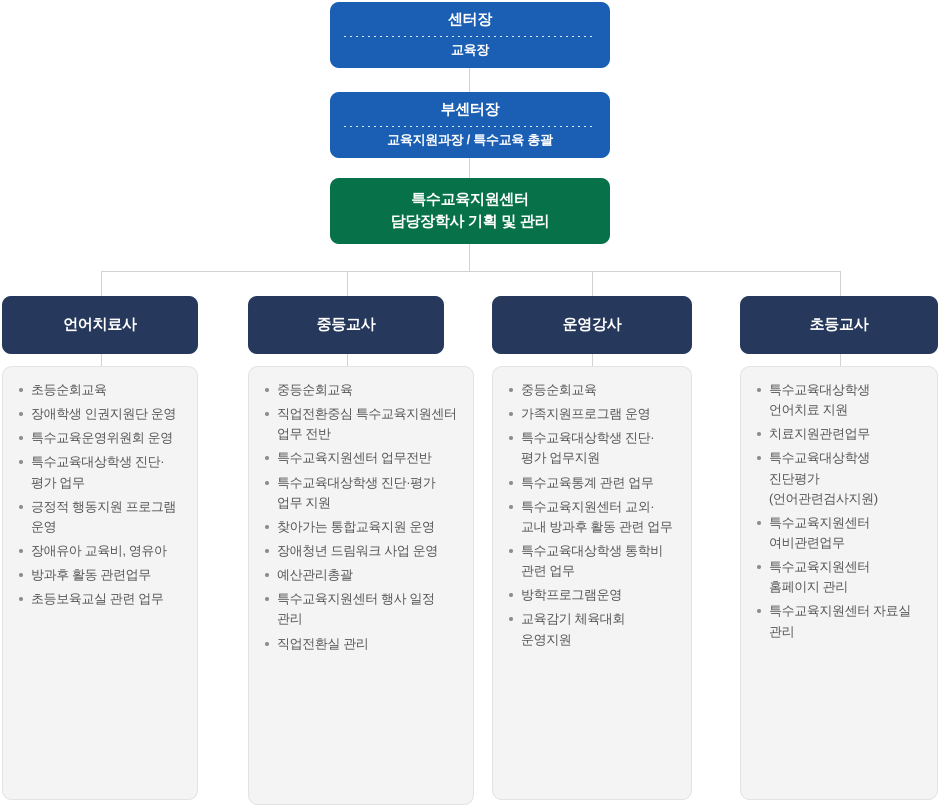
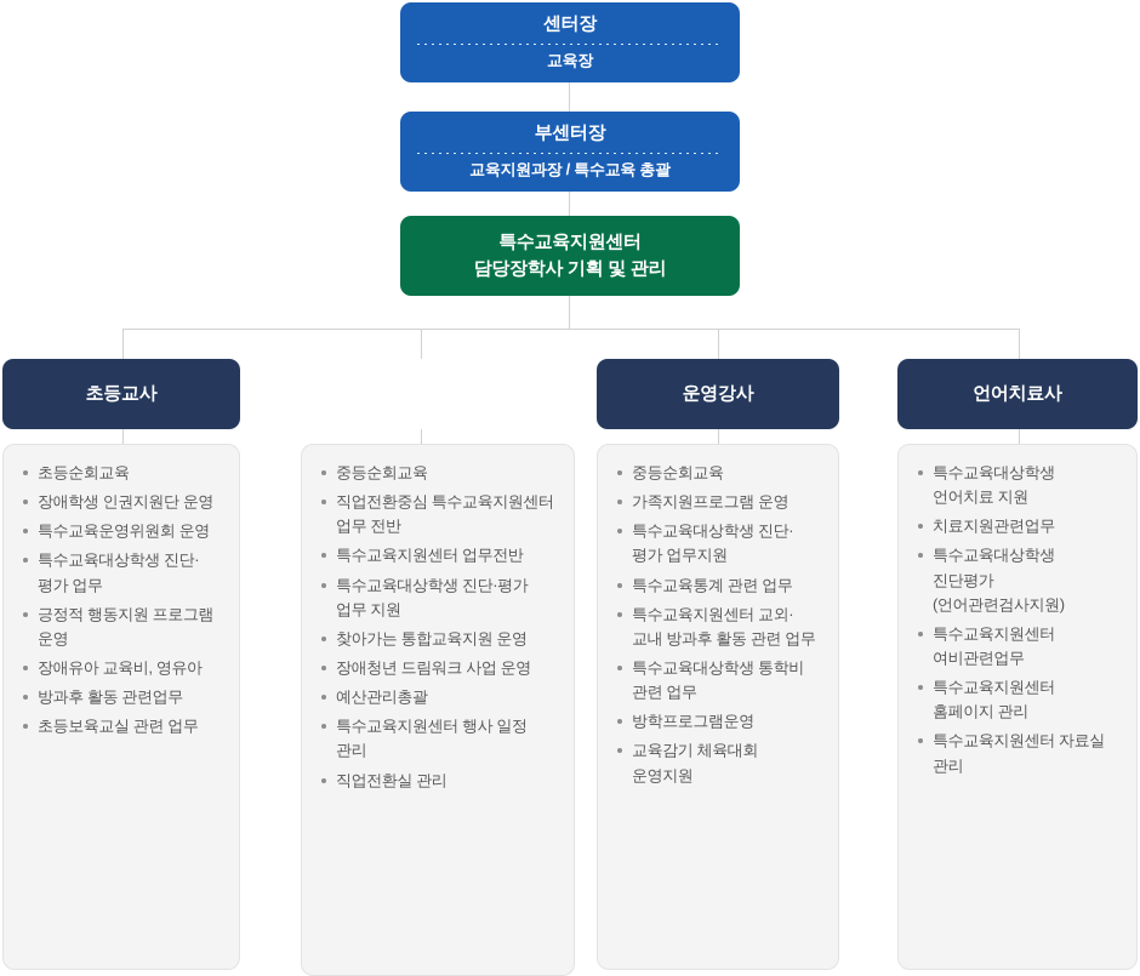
  센터장
  교육장
  부센터장
  교육지원과장 / 특수교육 총괄
  특수교육지원센터
  담당장학사 기획 및 관리
- 언어치료사
+ 초등교사
- 중등교사
  운영강사
- 초등교사
+ 언어치료사
  초등순회교육
  장애학생 인권지원단 운영
  특수교육운영위원회 운영
  특수교육대상학생 진단·평가 업무
  긍정적 행동지원 프로그램 운영
  장애유아 교육비, 영유아
  방과후 활동 관련업무
  초등보육교실 관련 업무
  중등순회교육
  직업전환중심 특수교육지원센터 업무 전반
  특수교육지원센터 업무전반
  특수교육대상학생 진단·평가 업무 지원
  찾아가는 통합교육지원 운영
  장애청년 드림워크 사업 운영
  예산관리총괄
  특수교육지원센터 행사 일정 관리
  직업전환실 관리
  중등순회교육
  가족지원프로그램 운영
  특수교육대상학생 진단·평가 업무지원
  특수교육통계 관련 업무
  특수교육지원센터 교외· 교내 방과후 활동 관련 업무
  특수교육대상학생 통학비 관련 업무
  방학프로그램운영
  교육감기 체육대회 운영지원
  특수교육대상학생 언어치료 지원
  치료지원관련업무
  특수교육대상학생 진단평가 (언어관련검사지원)
  특수교육지원센터 여비관련업무
  특수교육지원센터 홈페이지 관리
  특수교육지원센터 자료실 관리
